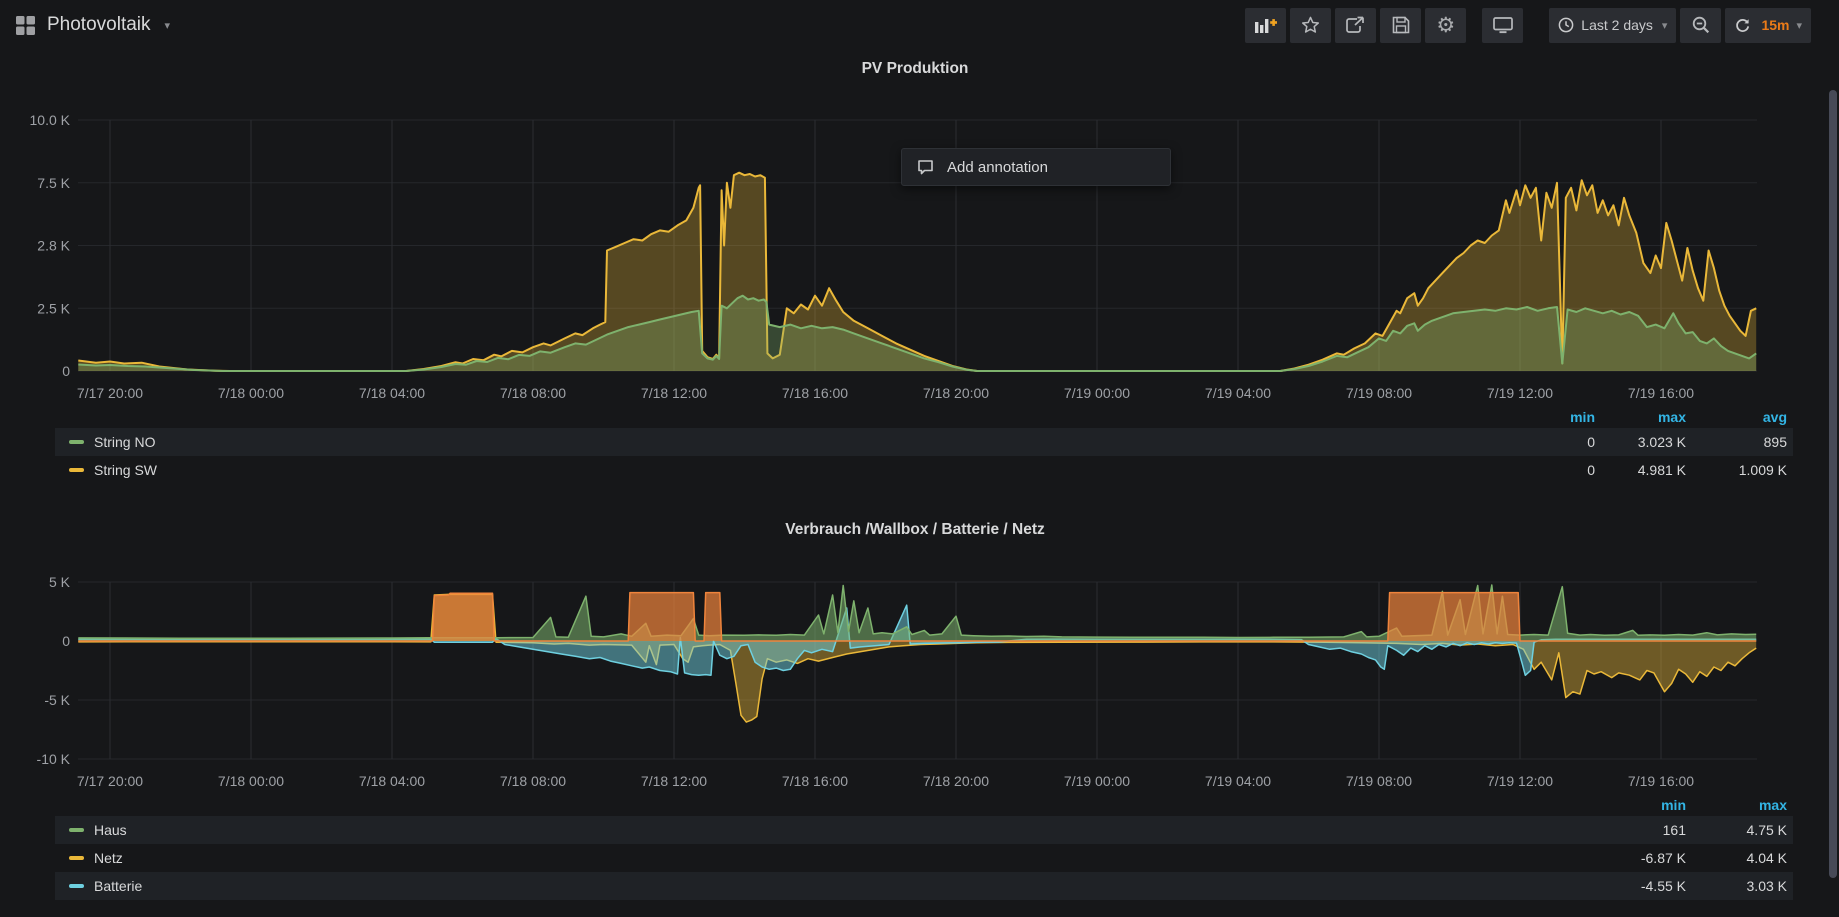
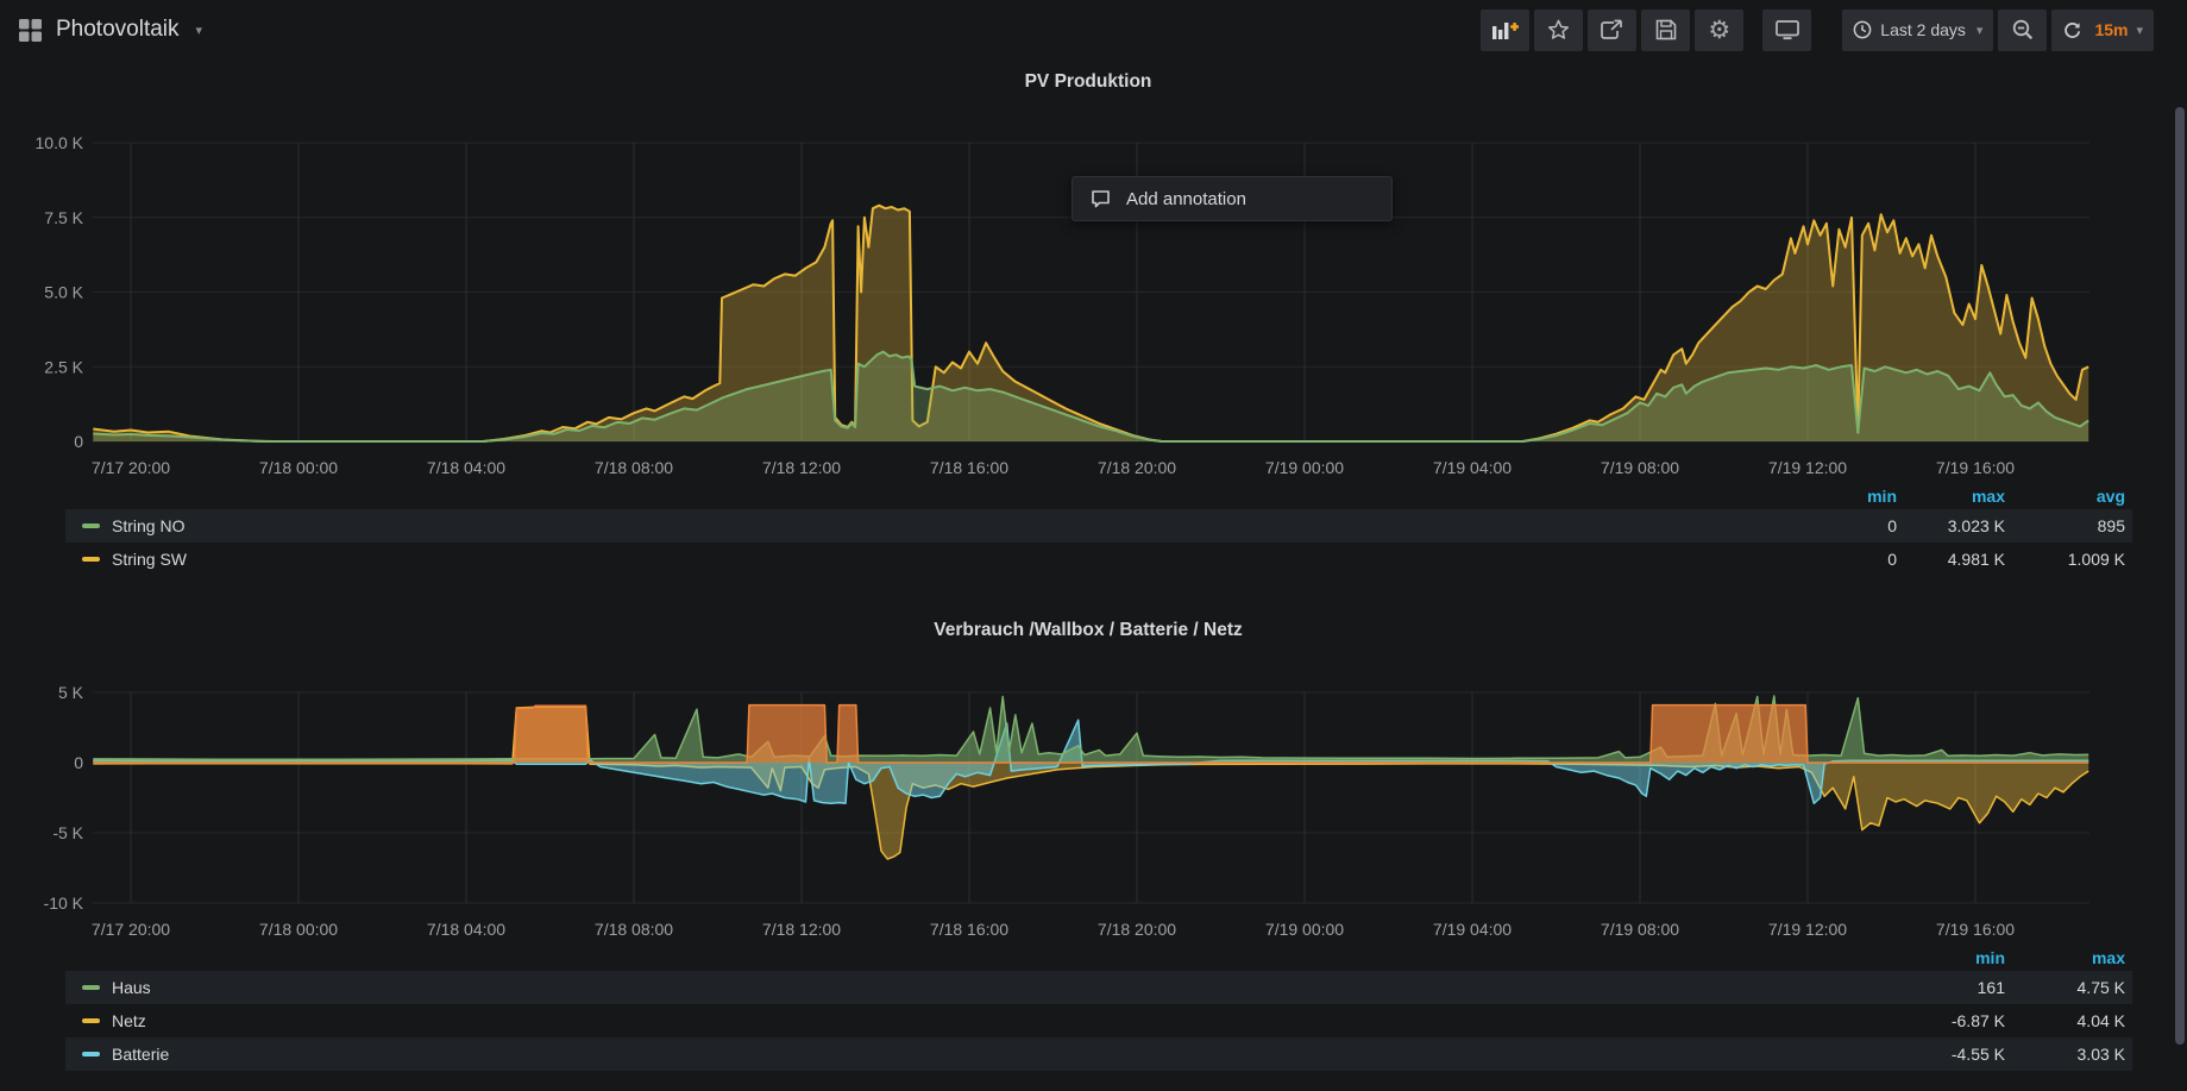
  Photovoltaik
  ▾
  ⚙
  Last 2 days
  ▾
  15m
  ▾
  PV Produktion
  10.0 K
  7.5 K
- 2.8 K
+ 5.0 K
  2.5 K
  0
  7/17 20:00
  7/18 00:00
  7/18 04:00
  7/18 08:00
  7/18 12:00
  7/18 16:00
  7/18 20:00
  7/19 00:00
  7/19 04:00
  7/19 08:00
  7/19 12:00
  7/19 16:00
  Add annotation
  min
  max
  avg
  String NO
  0
  3.023 K
  895
  String SW
  0
  4.981 K
  1.009 K
  Verbrauch /Wallbox / Batterie / Netz
  5 K
  0
  -5 K
  -10 K
  7/17 20:00
  7/18 00:00
  7/18 04:00
  7/18 08:00
  7/18 12:00
  7/18 16:00
  7/18 20:00
  7/19 00:00
  7/19 04:00
  7/19 08:00
  7/19 12:00
  7/19 16:00
  min
  max
  Haus
  161
  4.75 K
  Netz
  -6.87 K
  4.04 K
  Batterie
  -4.55 K
  3.03 K
